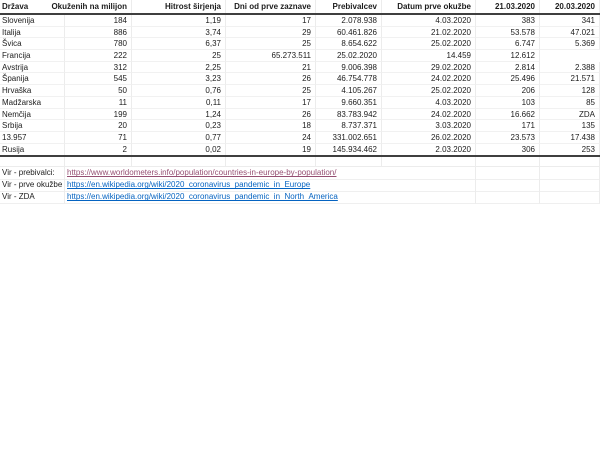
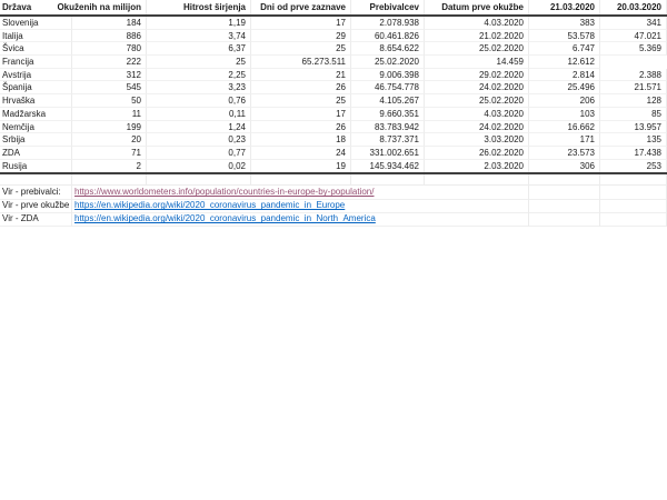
  Država
  Okuženih na milijon
  Hitrost širjenja
  Dni od prve zaznave
  Prebivalcev
  Datum prve okužbe
  21.03.2020
  20.03.2020
  Slovenija
  184
  1,19
  17
  2.078.938
  4.03.2020
  383
  341
  Italija
  886
  3,74
  29
  60.461.826
  21.02.2020
  53.578
  47.021
  Švica
  780
  6,37
  25
  8.654.622
  25.02.2020
  6.747
  5.369
  Francija
  222
  25
  65.273.511
  25.02.2020
  14.459
  12.612
  Avstrija
  312
  2,25
  21
  9.006.398
  29.02.2020
  2.814
  2.388
  Španija
  545
  3,23
  26
  46.754.778
  24.02.2020
  25.496
  21.571
  Hrvaška
  50
  0,76
  25
  4.105.267
  25.02.2020
  206
  128
  Madžarska
  11
  0,11
  17
  9.660.351
  4.03.2020
  103
  85
  Nemčija
  199
  1,24
  26
  83.783.942
  24.02.2020
  16.662
- ZDA
+ 13.957
  Srbija
  20
  0,23
  18
  8.737.371
  3.03.2020
  171
  135
- 13.957
+ ZDA
  71
  0,77
  24
  331.002.651
  26.02.2020
  23.573
  17.438
  Rusija
  2
  0,02
  19
  145.934.462
  2.03.2020
  306
  253
  Vir - prebivalci:
  https://www.worldometers.info/population/countries-in-europe-by-population/
  Vir - prve okužbe
  https://en.wikipedia.org/wiki/2020_coronavirus_pandemic_in_Europe
  Vir - ZDA
  https://en.wikipedia.org/wiki/2020_coronavirus_pandemic_in_North_America
